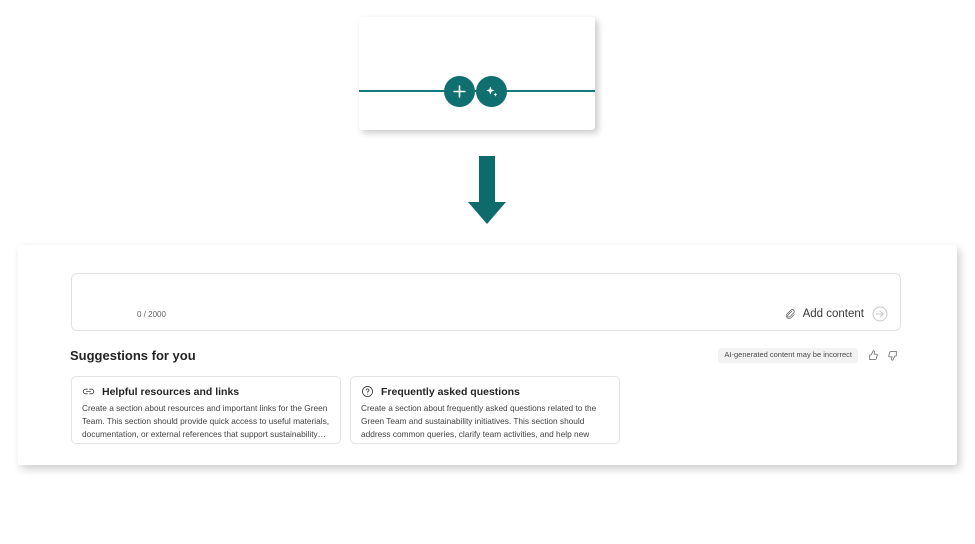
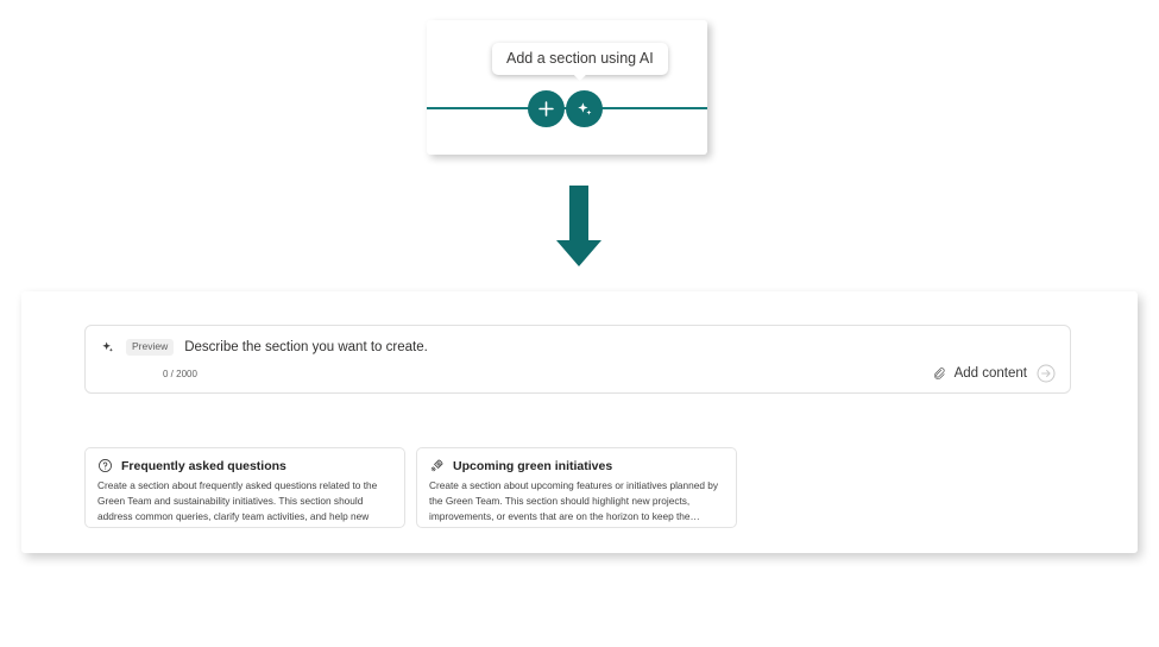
+ Add a section using AI
+ Preview
+ Describe the section you want to create.
  0 / 2000
  Add content
- Suggestions for you
- AI-generated content may be incorrect
- Helpful resources and links
- Create a section about resources and important links for the Green Team. This section should provide quick access to useful materials, documentation, or external references that support sustainability…
  Frequently asked questions
  Create a section about frequently asked questions related to the Green Team and sustainability initiatives. This section should address common queries, clarify team activities, and help new
+ Upcoming green initiatives
+ Create a section about upcoming features or initiatives planned by the Green Team. This section should highlight new projects, improvements, or events that are on the horizon to keep the…
